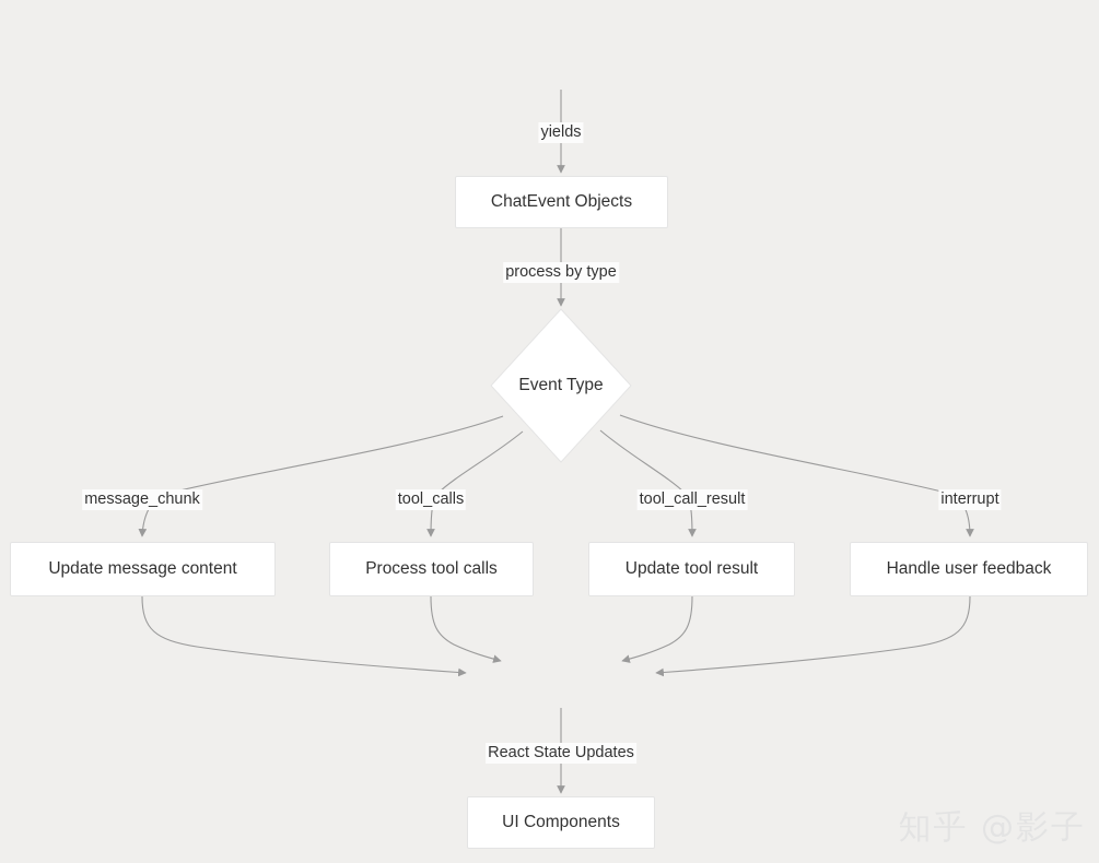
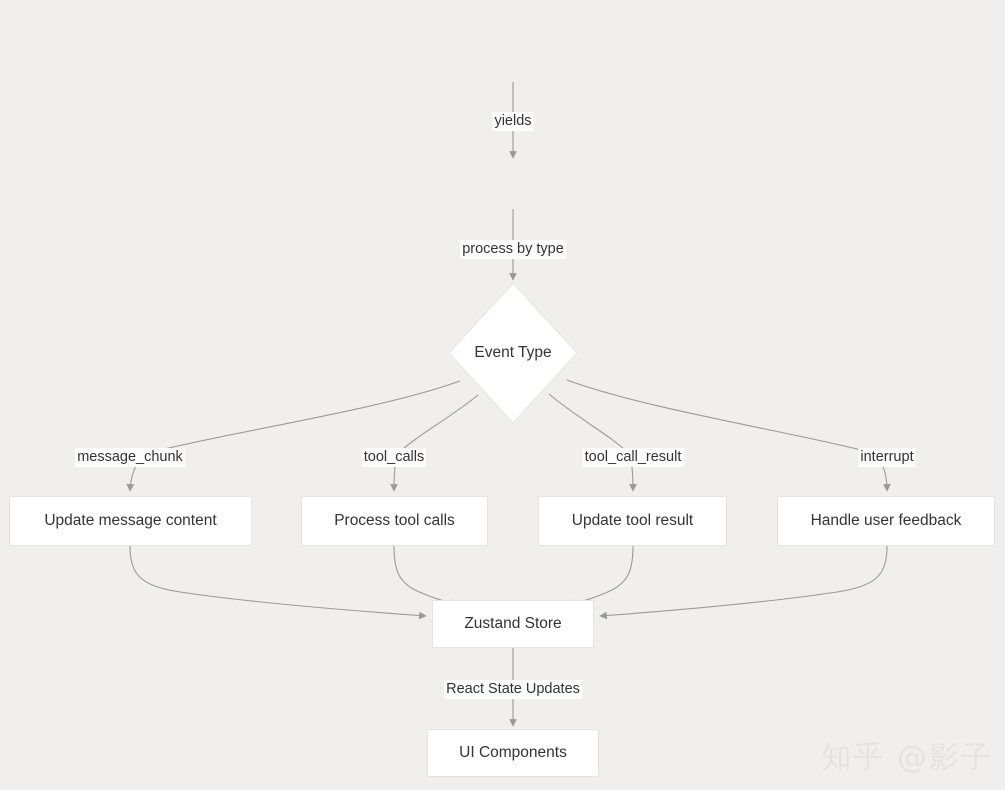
- ChatEvent Objects
  Event Type
  Update message content
  Process tool calls
  Update tool result
  Handle user feedback
+ Zustand Store
  UI Components
  yields
  process by type
  message_chunk
  tool_calls
  tool_call_result
  interrupt
  React State Updates
